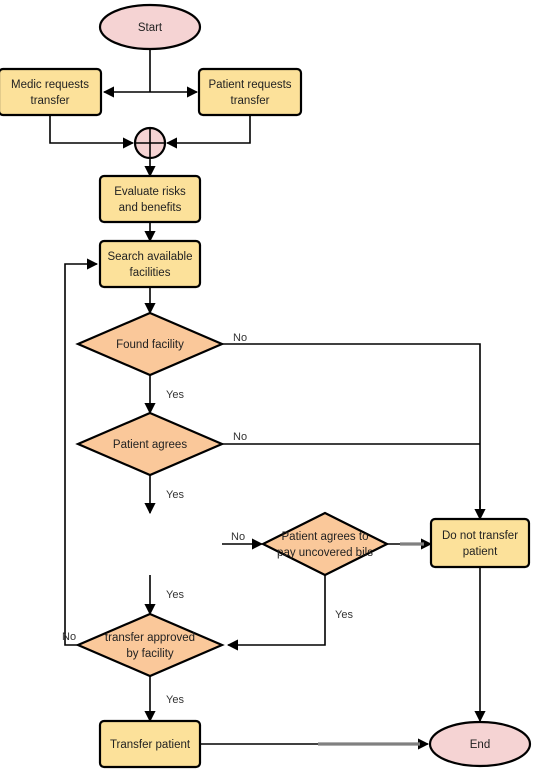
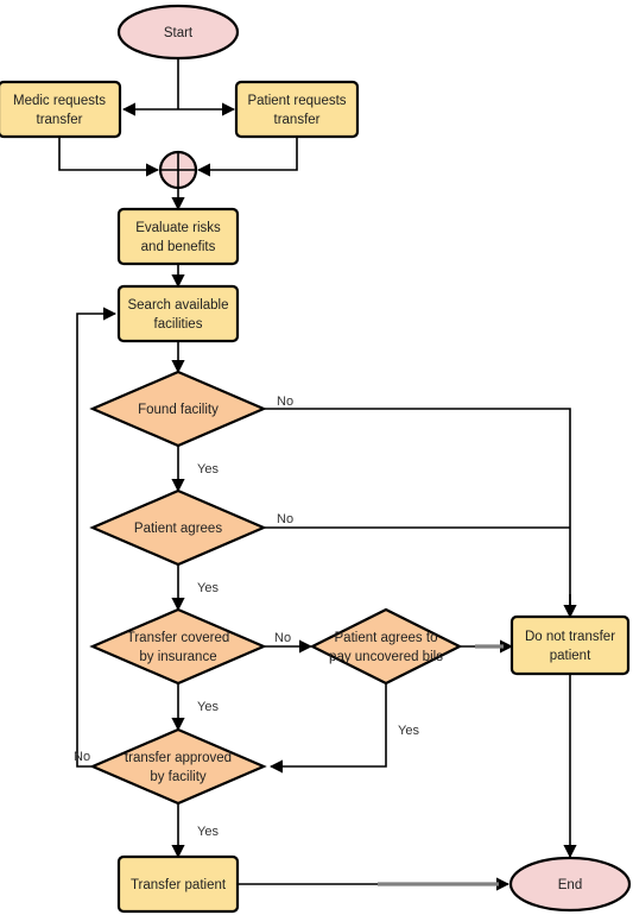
  Start
  Medic requests
  transfer
  Patient requests
  transfer
  Evaluate risks
  and benefits
  Search available
  facilities
  Found facility
  Patient agrees
+ Transfer covered
+ by insurance
  Patient agrees to
  pay uncovered bils
  Do not transfer
  patient
  transfer approved
  by facility
  Transfer patient
  End
  No
  Yes
  No
  Yes
  No
  Yes
  Yes
  No
  Yes
